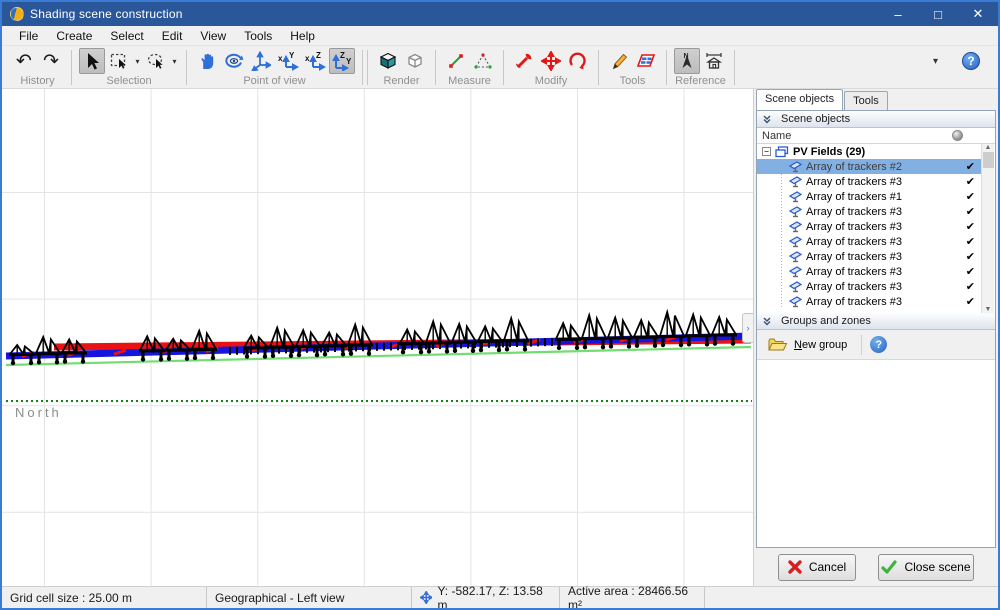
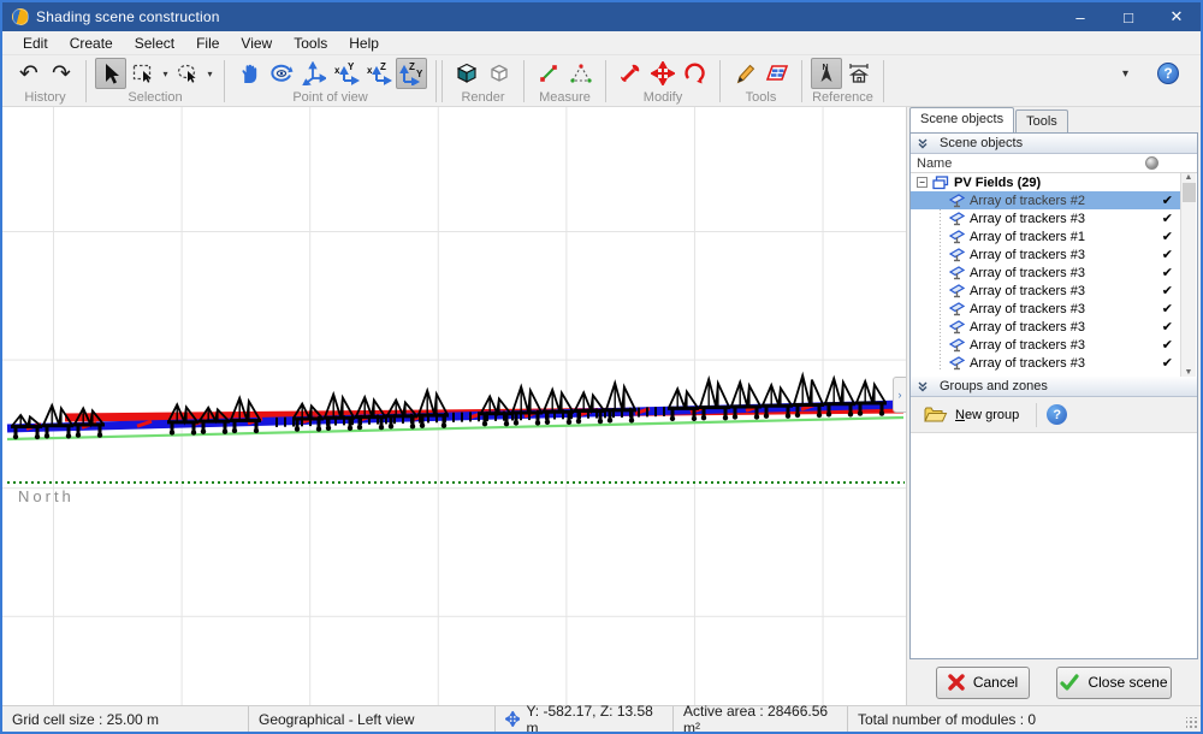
  Shading scene construction
  –
  □
  ✕
- File
+ Edit
  Create
  Select
- Edit
+ File
  View
  Tools
  Help
  ↶
  ↷
  History
  ▾
  ▾
  Selection
  x
  Y
  x
  Z
  Z
  Y
  Point of view
  Render
  Measure
  Modify
  Tools
  Reference
  ▾
  ?
  North
  ›
  Scene objects
  Tools
  Scene objects
  Name
  −
  PV Fields (29)
  Array of trackers #2
  ✔
  Array of trackers #3
  ✔
  Array of trackers #1
  ✔
  Array of trackers #3
  ✔
  Array of trackers #3
  ✔
  Array of trackers #3
  ✔
  Array of trackers #3
  ✔
  Array of trackers #3
  ✔
  Array of trackers #3
  ✔
  Array of trackers #3
  ✔
  Groups and zones
  New group
  ?
  Cancel
  Close scene
  Grid cell size : 25.00 m
  Geographical - Left view
  Y: -582.17, Z: 13.58 m
  Active area : 28466.56 m²
+ Total number of modules : 0
